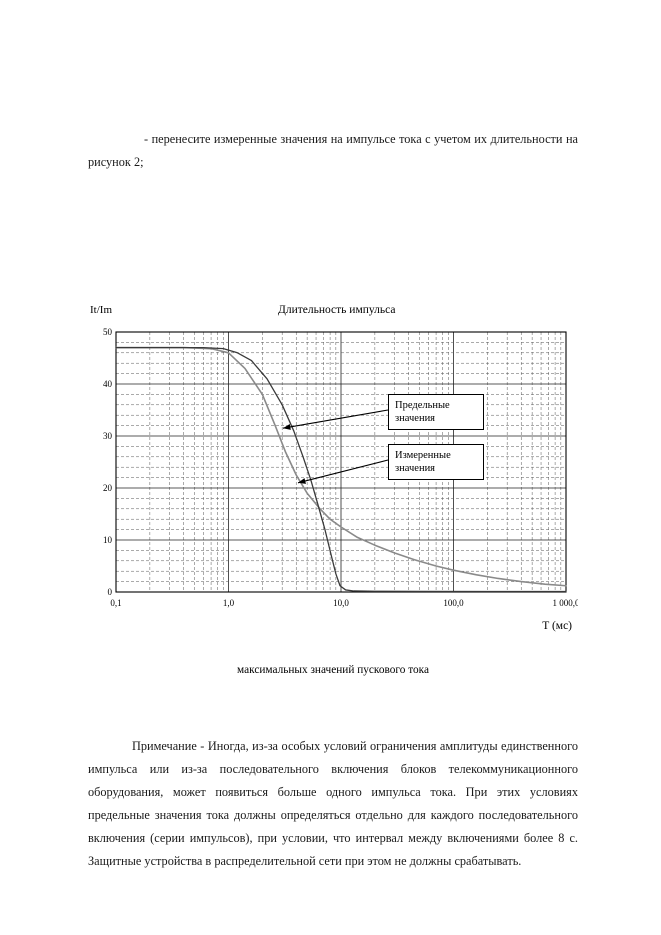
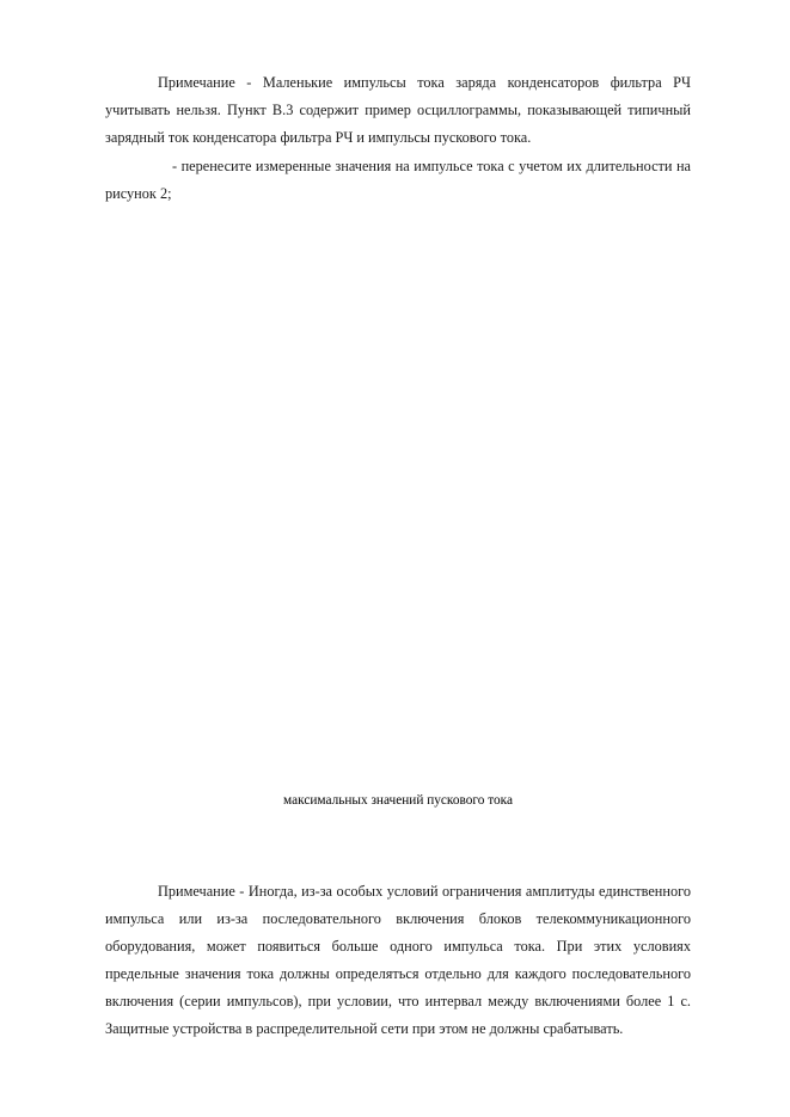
+ Примечание - Маленькие импульсы тока заряда конденсаторов фильтра РЧ учитывать нельзя. Пункт В.3 содержит пример осциллограммы, показывающей типичный зарядный ток конденсатора фильтра РЧ и импульсы пускового тока.
  - перенесите измеренные значения на импульсе тока с учетом их длительности на рисунок 2;
- It/Im
- Длительность импульса
- 0
- 10
- 20
- 30
- 40
- 50
- 0,1
- 1,0
- 10,0
- 100,0
- 1 000,0
- Предельные значения
- Измеренные значения
- T (мс)
  максимальных значений пускового тока
- Примечание - Иногда, из-за особых условий ограничения амплитуды единственного импульса или из-за последовательного включения блоков телекоммуникационного оборудования, может появиться больше одного импульса тока. При этих условиях предельные значения тока должны определяться отдельно для каждого последовательного включения (серии импульсов), при условии, что интервал между включениями более 8 с. Защитные устройства в распределительной сети при этом не должны срабатывать.
+ Примечание - Иногда, из-за особых условий ограничения амплитуды единственного импульса или из-за последовательного включения блоков телекоммуникационного оборудования, может появиться больше одного импульса тока. При этих условиях предельные значения тока должны определяться отдельно для каждого последовательного включения (серии импульсов), при условии, что интервал между включениями более 1 с. Защитные устройства в распределительной сети при этом не должны срабатывать.
